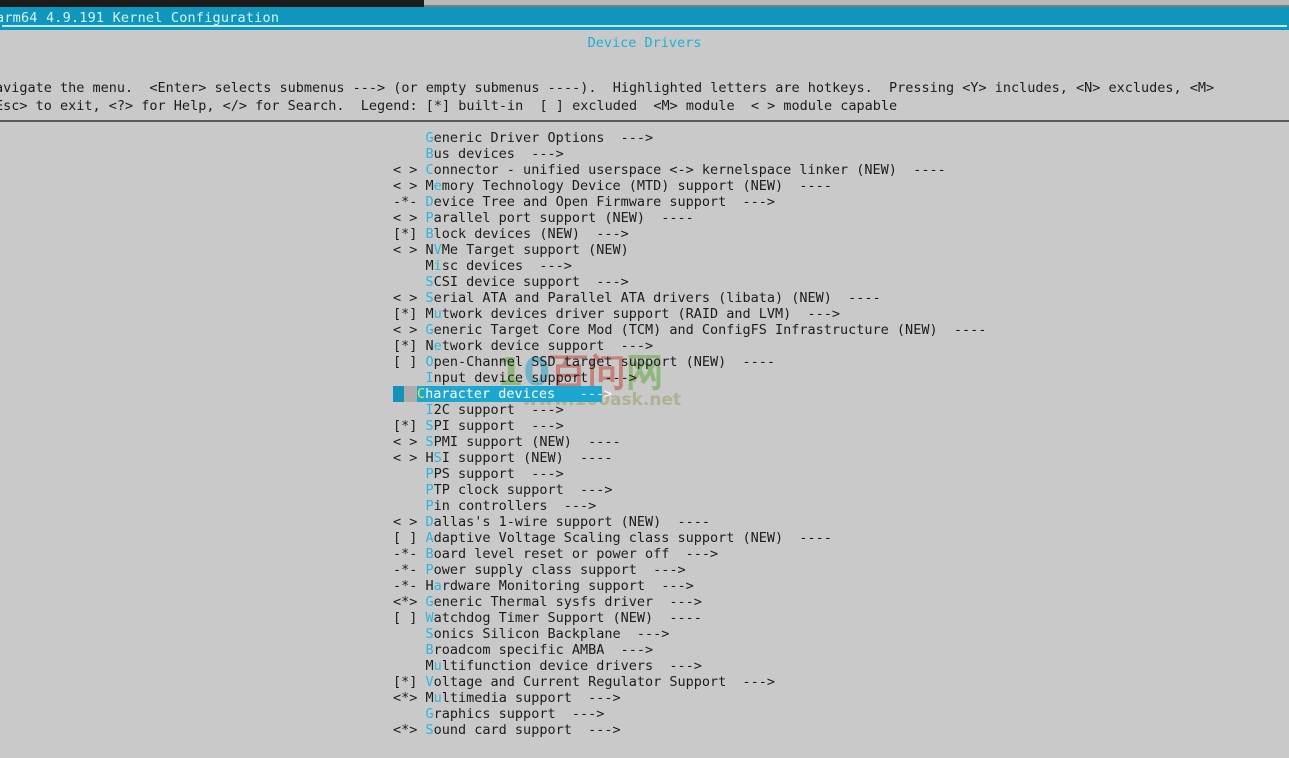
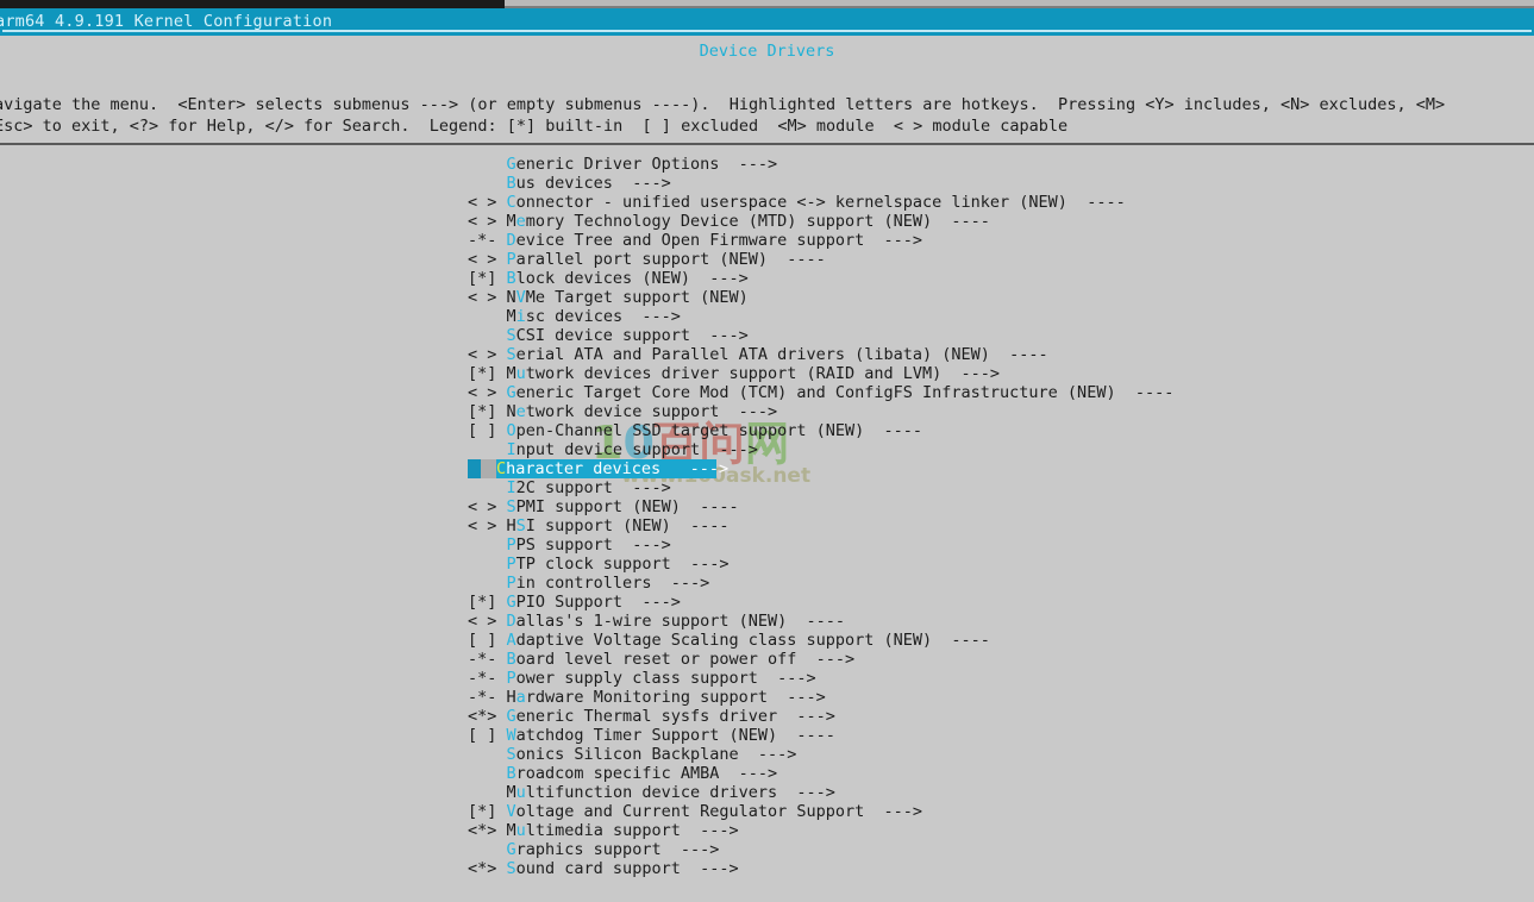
  arm64 4.9.191 Kernel Configuration
  Device Drivers
  vigate the menu. <Enter> selects submenus ---> (or empty submenus ----). Highlighted letters are hotkeys. Pressing <Y> includes, <N> excludes, <M>
  sc> to exit, <?> for Help, </> for Search. Legend: [*] built-in [ ] excluded <M> module < > module capable
  10百问网
  Generic Driver Options --->
  Bus devices --->
  < > Connector - unified userspace <-> kernelspace linker (NEW) ----
  < > Memory Technology Device (MTD) support (NEW) ----
  -*- Device Tree and Open Firmware support --->
  < > Parallel port support (NEW) ----
  [*] Block devices (NEW) --->
  < > NVMe Target support (NEW)
  Misc devices --->
  SCSI device support --->
  < > Serial ATA and Parallel ATA drivers (libata) (NEW) ----
  [*] Mutwork devices driver support (RAID and LVM) --->
  < > Generic Target Core Mod (TCM) and ConfigFS Infrastructure (NEW) ----
  [*] Network device support --->
  [ ] Open-Channel SSD target support (NEW) ----
  Input device support --->
  Character devices --->
  I2C support --->
- [*] SPI support --->
  < > SPMI support (NEW) ----
  < > HSI support (NEW) ----
  PPS support --->
  PTP clock support --->
  Pin controllers --->
+ [*] GPIO Support --->
  < > Dallas's 1-wire support (NEW) ----
  [ ] Adaptive Voltage Scaling class support (NEW) ----
  -*- Board level reset or power off --->
  -*- Power supply class support --->
  -*- Hardware Monitoring support --->
  <*> Generic Thermal sysfs driver --->
  [ ] Watchdog Timer Support (NEW) ----
  Sonics Silicon Backplane --->
  Broadcom specific AMBA --->
  Multifunction device drivers --->
  [*] Voltage and Current Regulator Support --->
  <*> Multimedia support --->
  Graphics support --->
  <*> Sound card support --->
